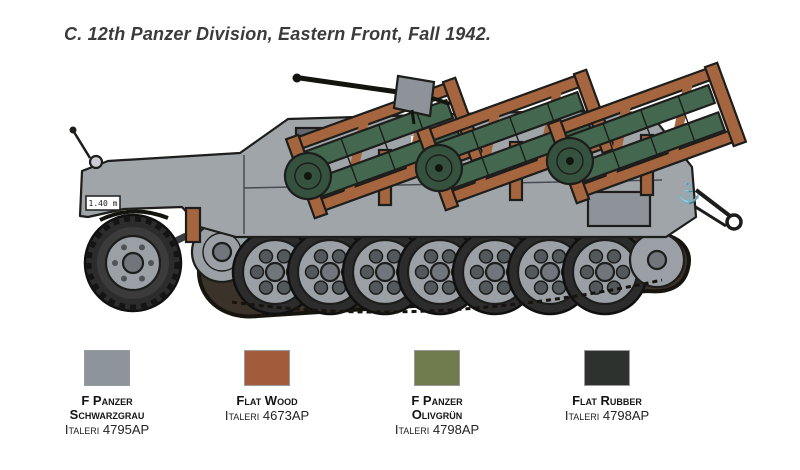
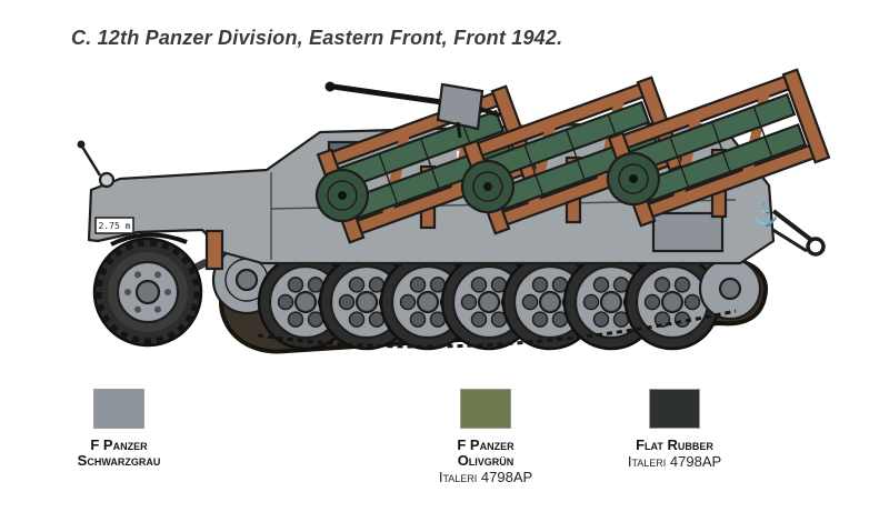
- C. 12th Panzer Division, Eastern Front, Fall 1942.
+ C. 12th Panzer Division, Eastern Front, Front 1942.
- 1.40 m
+ 2.75 m
  ⚓
  F Panzer
  Schwarzgrau
- Italeri 4795AP
- Flat Wood
- Italeri 4673AP
  F Panzer
  Olivgrün
  Italeri 4798AP
  Flat Rubber
  Italeri 4798AP
